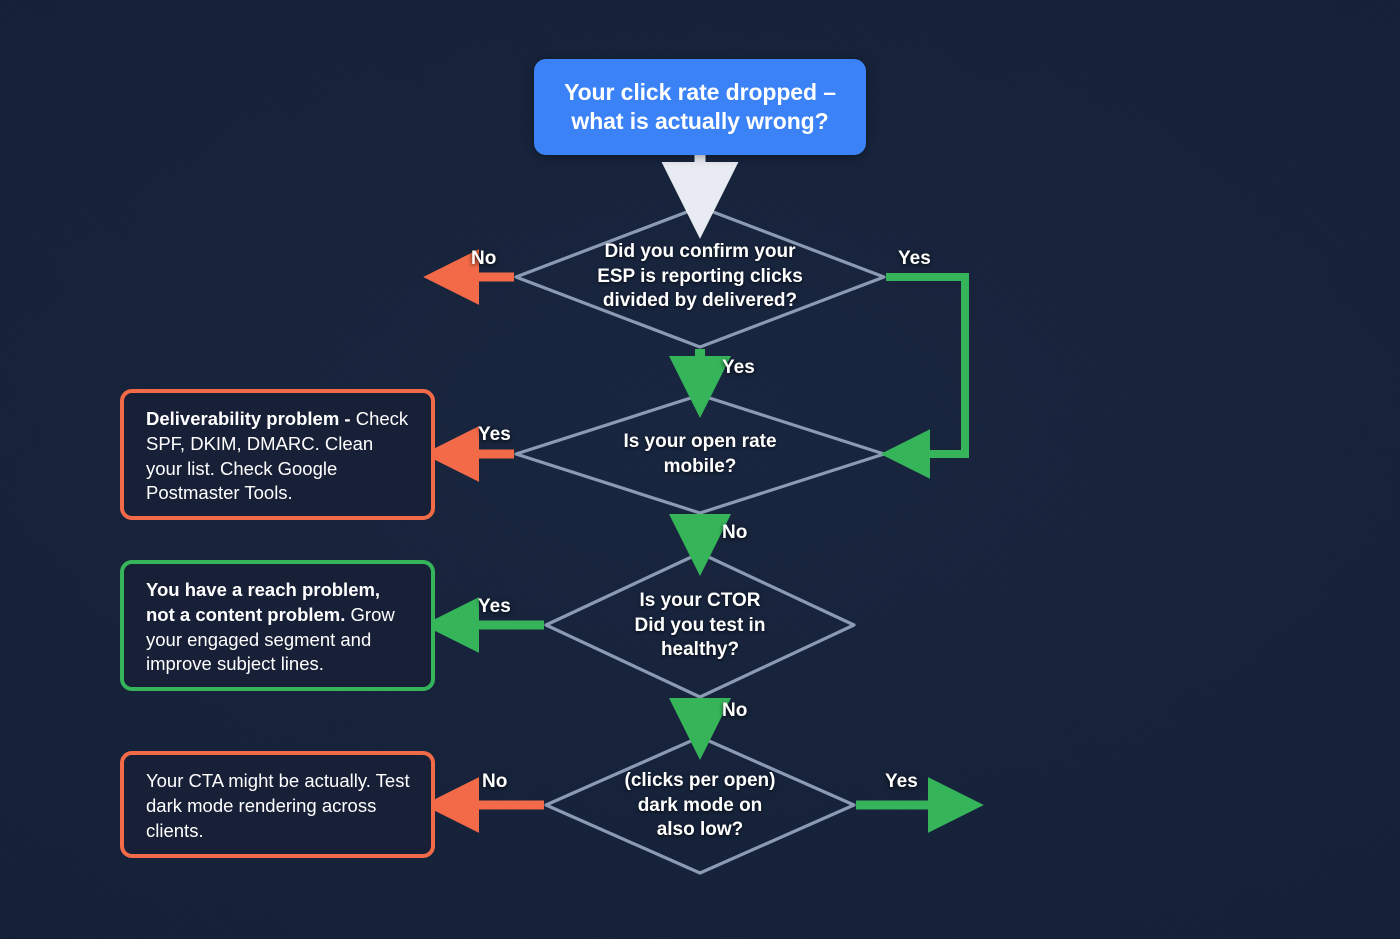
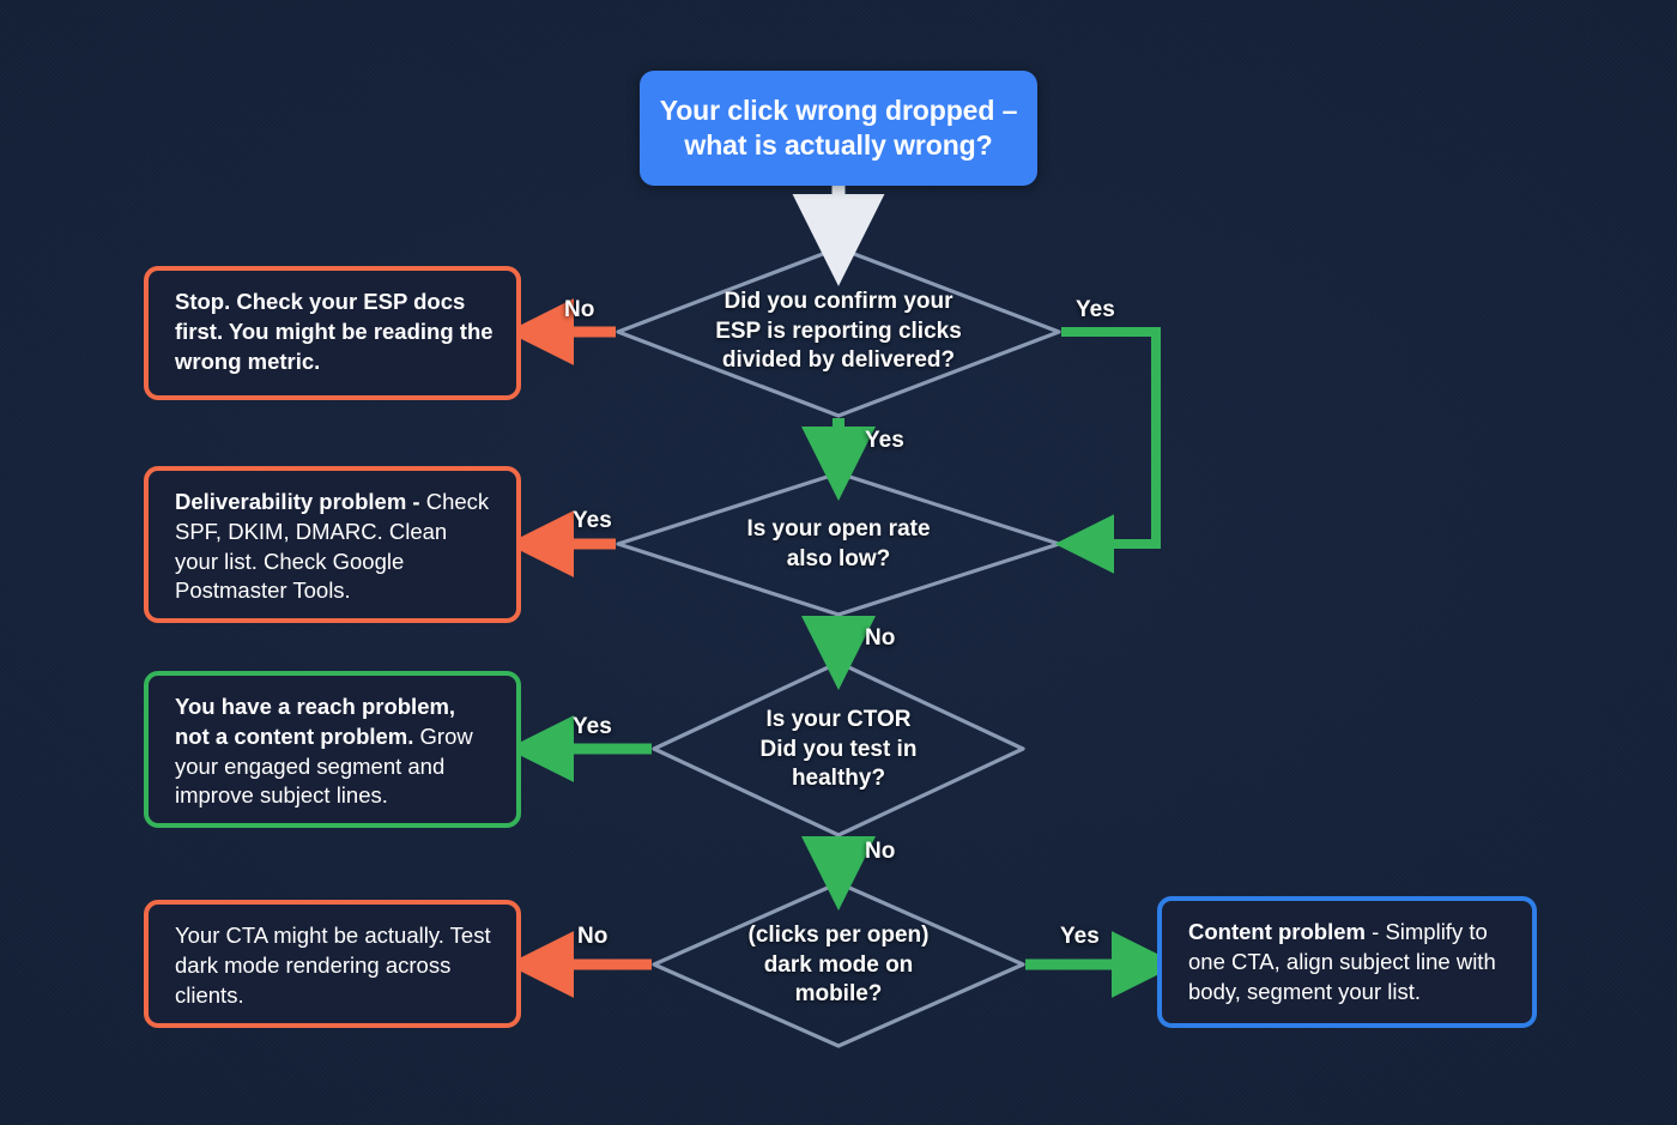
- Your click rate dropped –
+ Your click wrong dropped –
  what is actually wrong?
  Did you confirm your
  ESP is reporting clicks
  divided by delivered?
  Is your open rate
- mobile?
+ also low?
  Is your CTOR
  Did you test in
  healthy?
  (clicks per open)
  dark mode on
- also low?
+ mobile?
+ Stop. Check your ESP docs first. You might be reading the wrong metric.
  Deliverability problem - Check SPF, DKIM, DMARC. Clean your list. Check Google Postmaster Tools.
  You have a reach problem, not a content problem. Grow your engaged segment and improve subject lines.
  Your CTA might be actually. Test dark mode rendering across clients.
+ Content problem - Simplify to one CTA, align subject line with body, segment your list.
  No
  Yes
  Yes
  Yes
  No
  Yes
  No
  No
  Yes
